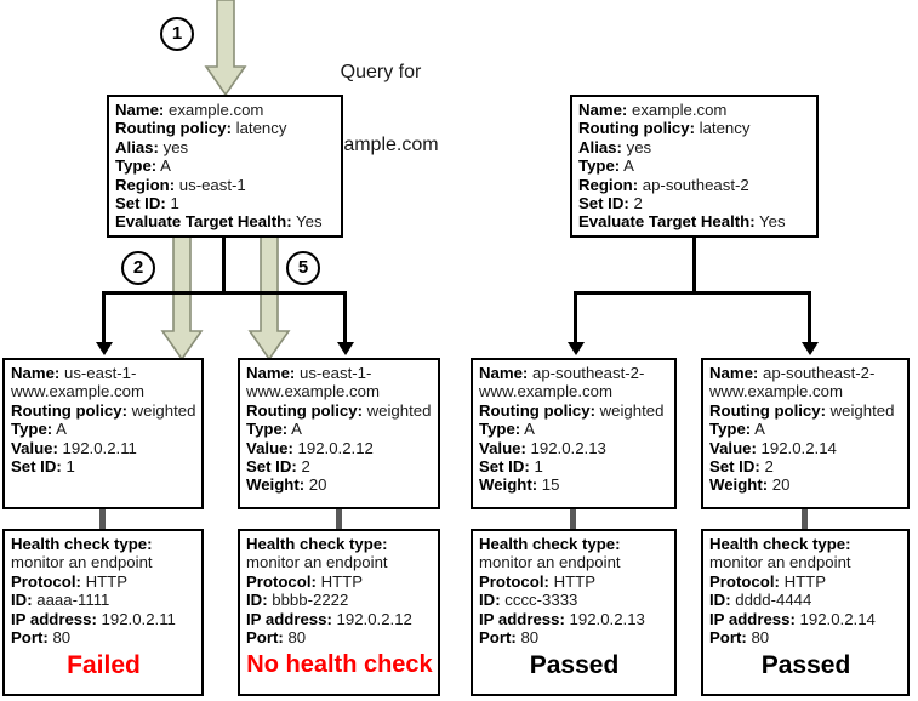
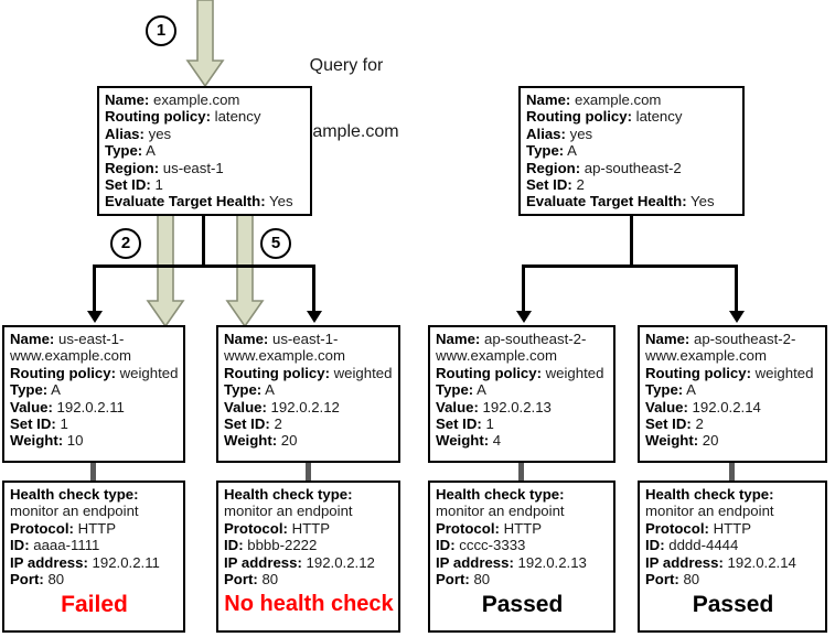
  Query for
  ample.com
  1
  2
  5
  Name: example.com
  Routing policy: latency
  Alias: yes
  Type: A
  Region: us-east-1
  Set ID: 1
  Evaluate Target Health: Yes
  Name: example.com
  Routing policy: latency
  Alias: yes
  Type: A
  Region: ap-southeast-2
  Set ID: 2
  Evaluate Target Health: Yes
  Name: us-east-1-
  www.example.com
  Routing policy: weighted
  Type: A
  Value: 192.0.2.11
  Set ID: 1
+ Weight: 10
  Name: us-east-1-
  www.example.com
  Routing policy: weighted
  Type: A
  Value: 192.0.2.12
  Set ID: 2
  Weight: 20
  Name: ap-southeast-2-
  www.example.com
  Routing policy: weighted
  Type: A
  Value: 192.0.2.13
  Set ID: 1
- Weight: 15
+ Weight: 4
  Name: ap-southeast-2-
  www.example.com
  Routing policy: weighted
  Type: A
  Value: 192.0.2.14
  Set ID: 2
  Weight: 20
  Health check type:
  monitor an endpoint
  Protocol: HTTP
  ID: aaaa-1111
  IP address: 192.0.2.11
  Port: 80
  Failed
  Health check type:
  monitor an endpoint
  Protocol: HTTP
  ID: bbbb-2222
  IP address: 192.0.2.12
  Port: 80
  No health check
  Health check type:
  monitor an endpoint
  Protocol: HTTP
  ID: cccc-3333
  IP address: 192.0.2.13
  Port: 80
  Passed
  Health check type:
  monitor an endpoint
  Protocol: HTTP
  ID: dddd-4444
  IP address: 192.0.2.14
  Port: 80
  Passed
